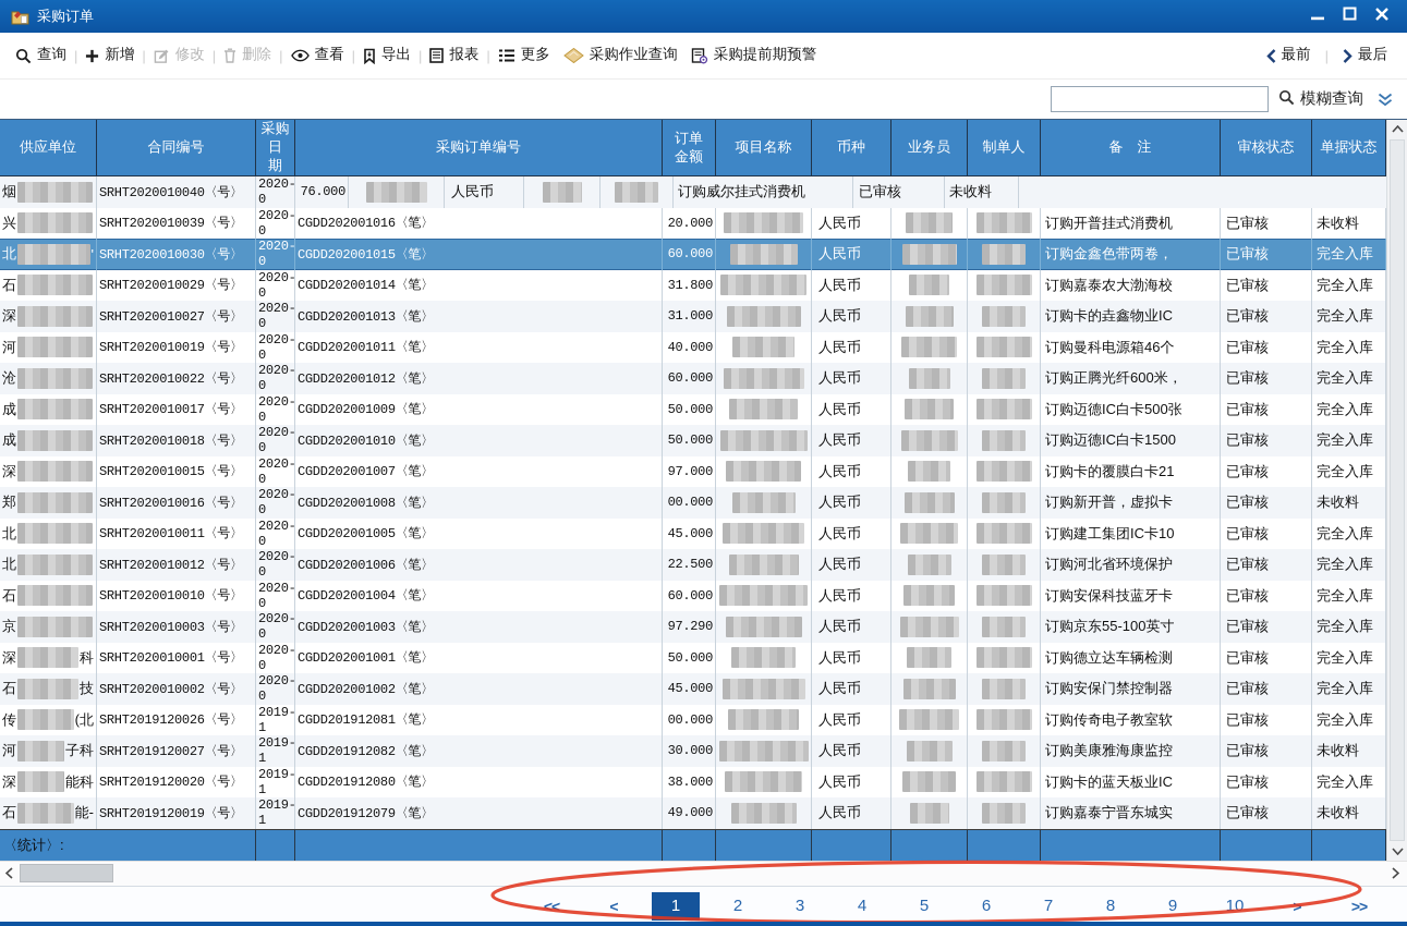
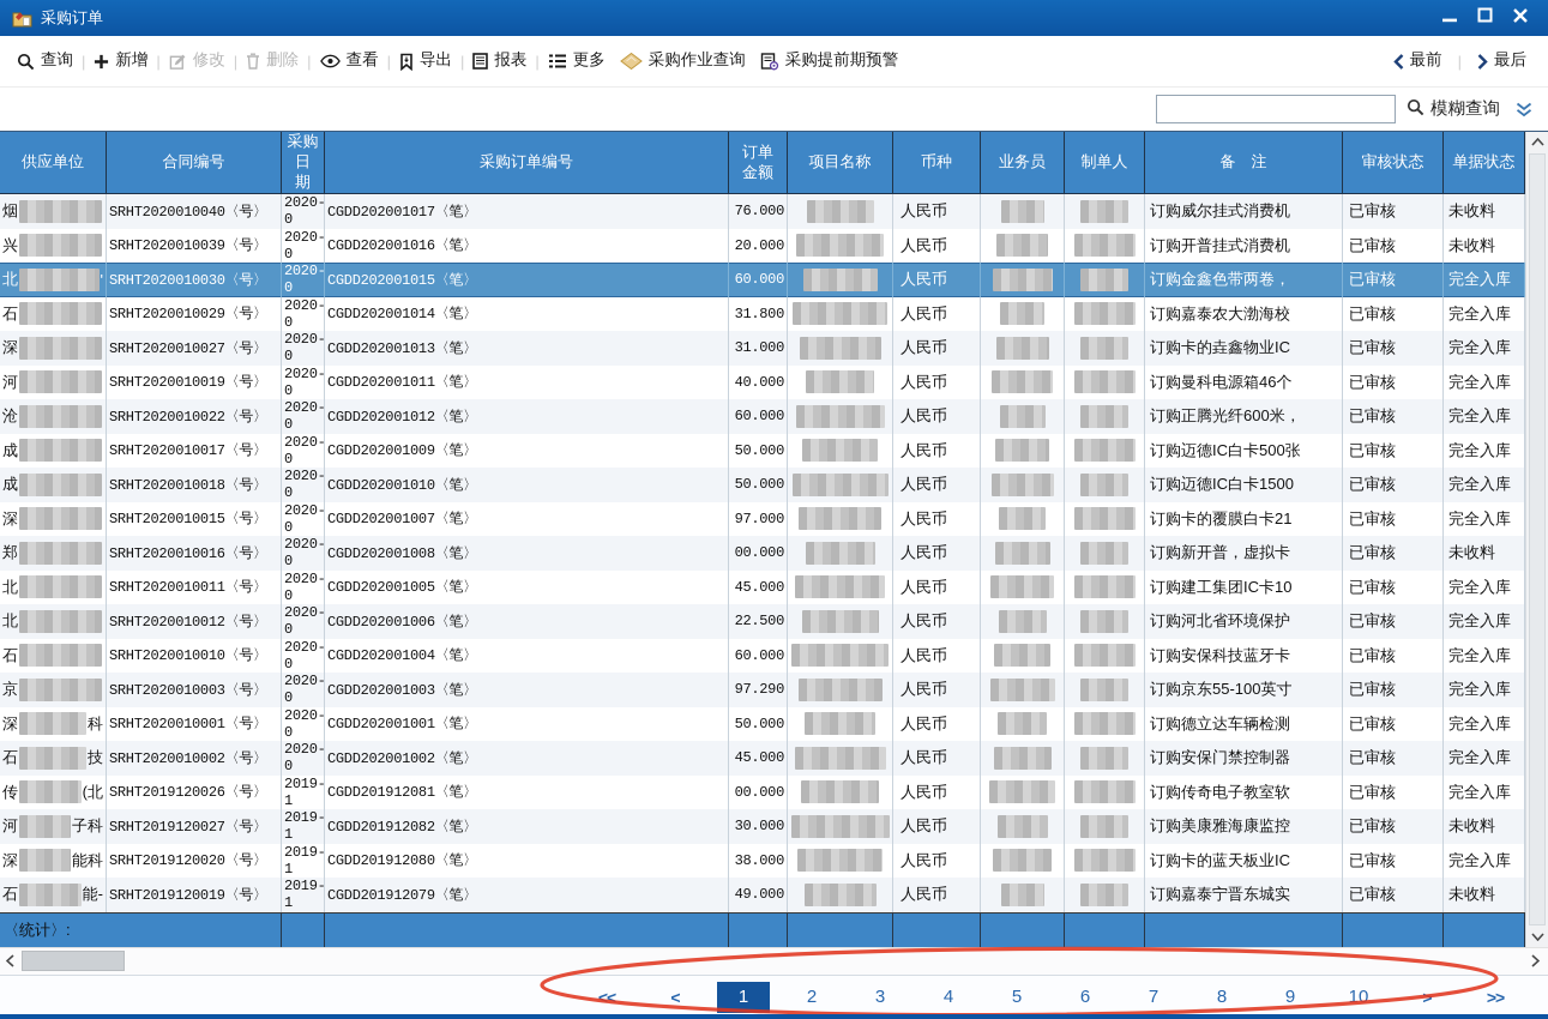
  采购订单
  查询
  |
  新增
  |
  修改
  |
  删除
  |
  查看
  |
  导出
  |
  报表
  |
  更多
  采购作业查询
  采购提前期预警
  最前
  |
  最后
  模糊查询
  供应单位
  合同编号
  采购日
  期
  采购订单编号
  订单
  金额
  项目名称
  币种
  业务员
  制单人
  备 注
  审核状态
  单据状态
  烟
  SRHT2020010040〈号〉
  2020-0
+ CGDD202001017〈笔〉
  76.000
  人民币
  订购威尔挂式消费机
  已审核
  未收料
  兴
  SRHT2020010039〈号〉
  2020-0
  CGDD202001016〈笔〉
  20.000
  人民币
  订购开普挂式消费机
  已审核
  未收料
  北
  '
  SRHT2020010030〈号〉
  2020-0
  CGDD202001015〈笔〉
  60.000
  人民币
  订购金鑫色带两卷，
  已审核
  完全入库
  石
  SRHT2020010029〈号〉
  2020-0
  CGDD202001014〈笔〉
  31.800
  人民币
  订购嘉泰农大渤海校
  已审核
  完全入库
  深
  SRHT2020010027〈号〉
  2020-0
  CGDD202001013〈笔〉
  31.000
  人民币
  订购卡的垚鑫物业IC
  已审核
  完全入库
  河
  SRHT2020010019〈号〉
  2020-0
  CGDD202001011〈笔〉
  40.000
  人民币
  订购曼科电源箱46个
  已审核
  完全入库
  沧
  SRHT2020010022〈号〉
  2020-0
  CGDD202001012〈笔〉
  60.000
  人民币
  订购正腾光纤600米，
  已审核
  完全入库
  成
  SRHT2020010017〈号〉
  2020-0
  CGDD202001009〈笔〉
  50.000
  人民币
  订购迈德IC白卡500张
  已审核
  完全入库
  成
  SRHT2020010018〈号〉
  2020-0
  CGDD202001010〈笔〉
  50.000
  人民币
  订购迈德IC白卡1500
  已审核
  完全入库
  深
  SRHT2020010015〈号〉
  2020-0
  CGDD202001007〈笔〉
  97.000
  人民币
  订购卡的覆膜白卡21
  已审核
  完全入库
  郑
  SRHT2020010016〈号〉
  2020-0
  CGDD202001008〈笔〉
  00.000
  人民币
  订购新开普，虚拟卡
  已审核
  未收料
  北
  SRHT2020010011〈号〉
  2020-0
  CGDD202001005〈笔〉
  45.000
  人民币
  订购建工集团IC卡10
  已审核
  完全入库
  北
  SRHT2020010012〈号〉
  2020-0
  CGDD202001006〈笔〉
  22.500
  人民币
  订购河北省环境保护
  已审核
  完全入库
  石
  SRHT2020010010〈号〉
  2020-0
  CGDD202001004〈笔〉
  60.000
  人民币
  订购安保科技蓝牙卡
  已审核
  完全入库
  京
  SRHT2020010003〈号〉
  2020-0
  CGDD202001003〈笔〉
  97.290
  人民币
  订购京东55-100英寸
  已审核
  完全入库
  深
  科
  SRHT2020010001〈号〉
  2020-0
  CGDD202001001〈笔〉
  50.000
  人民币
  订购德立达车辆检测
  已审核
  完全入库
  石
  技
  SRHT2020010002〈号〉
  2020-0
  CGDD202001002〈笔〉
  45.000
  人民币
  订购安保门禁控制器
  已审核
  完全入库
  传
  (北
  SRHT2019120026〈号〉
  2019-1
  CGDD201912081〈笔〉
  00.000
  人民币
  订购传奇电子教室软
  已审核
  完全入库
  河
  子科
  SRHT2019120027〈号〉
  2019-1
  CGDD201912082〈笔〉
  30.000
  人民币
  订购美康雅海康监控
  已审核
  未收料
  深
  能科
  SRHT2019120020〈号〉
  2019-1
  CGDD201912080〈笔〉
  38.000
  人民币
  订购卡的蓝天板业IC
  已审核
  完全入库
  石
  能-
  SRHT2019120019〈号〉
  2019-1
  CGDD201912079〈笔〉
  49.000
  人民币
  订购嘉泰宁晋东城实
  已审核
  未收料
  〈统计〉:
  <<
  <
  1
  2
  3
  4
  5
  6
  7
  8
  9
  10
  >
  >>
